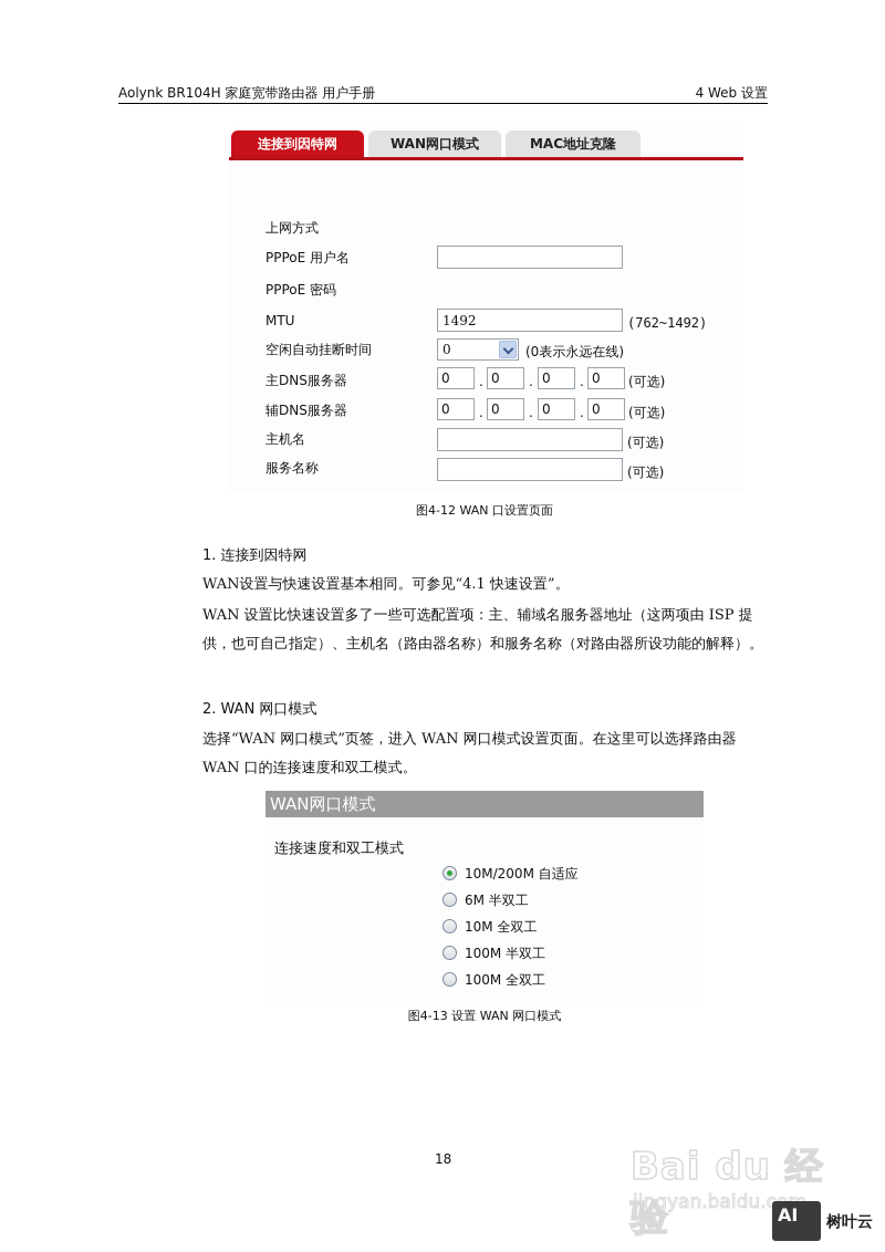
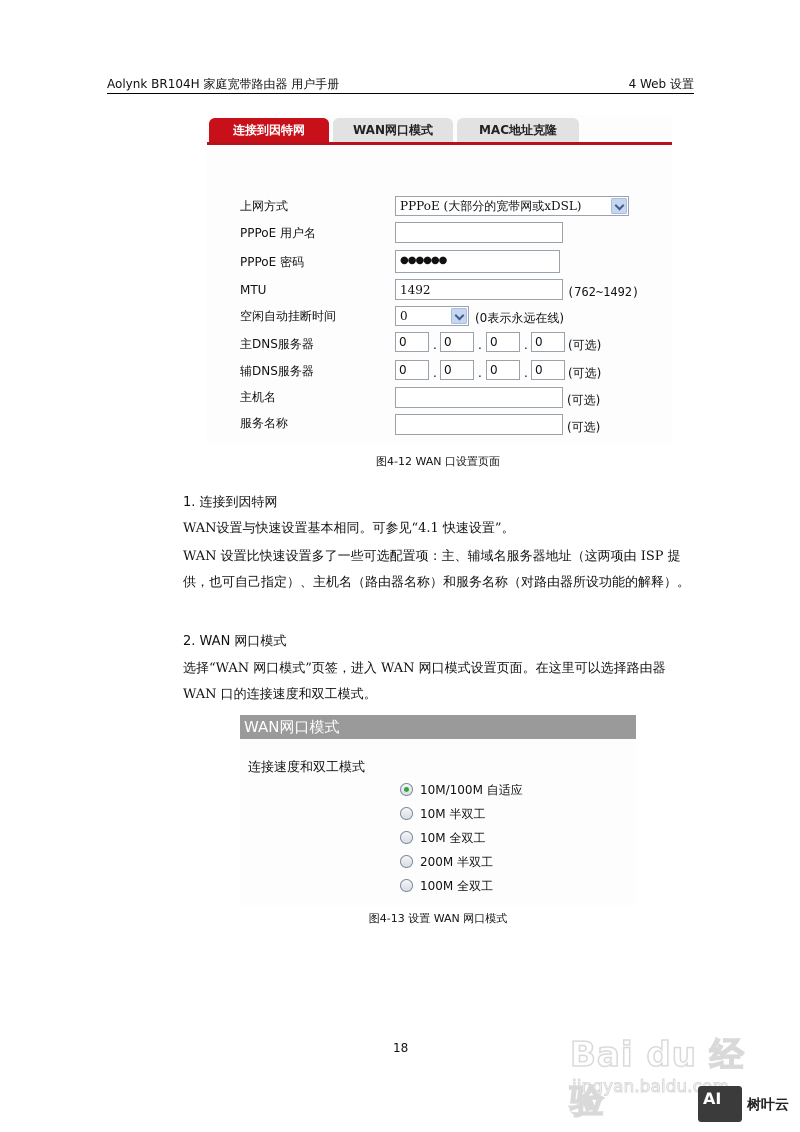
  Aolynk BR104H 家庭宽带路由器 用户手册
  4 Web 设置
  连接到因特网
  WAN网口模式
  MAC地址克隆
  上网方式
+ PPPoE (大部分的宽带网或xDSL)
  PPPoE 用户名
  PPPoE 密码
+ ●●●●●●
  MTU
  1492
  (762~1492)
  空闲自动挂断时间
  0
  (0表示永远在线)
  主DNS服务器
  0
  .
  0
  .
  0
  .
  0
  (可选)
  辅DNS服务器
  0
  .
  0
  .
  0
  .
  0
  (可选)
  主机名
  (可选)
  服务名称
  (可选)
  图4-12 WAN 口设置页面
  1. 连接到因特网
  WAN设置与快速设置基本相同。可参见“4.1 快速设置”。
  WAN 设置比快速设置多了一些可选配置项：主、辅域名服务器地址（这两项由 ISP 提供，也可自己指定）、主机名（路由器名称）和服务名称（对路由器所设功能的解释）。
  2. WAN 网口模式
  选择“WAN 网口模式”页签，进入 WAN 网口模式设置页面。在这里可以选择路由器 WAN 口的连接速度和双工模式。
  WAN网口模式
  连接速度和双工模式
- 10M/200M 自适应
+ 10M/100M 自适应
- 6M 半双工
+ 10M 半双工
  10M 全双工
- 100M 半双工
+ 200M 半双工
  100M 全双工
  图4-13 设置 WAN 网口模式
  18
  Bai du 经验
  jingyan.baidu.
  AI
  树叶云
